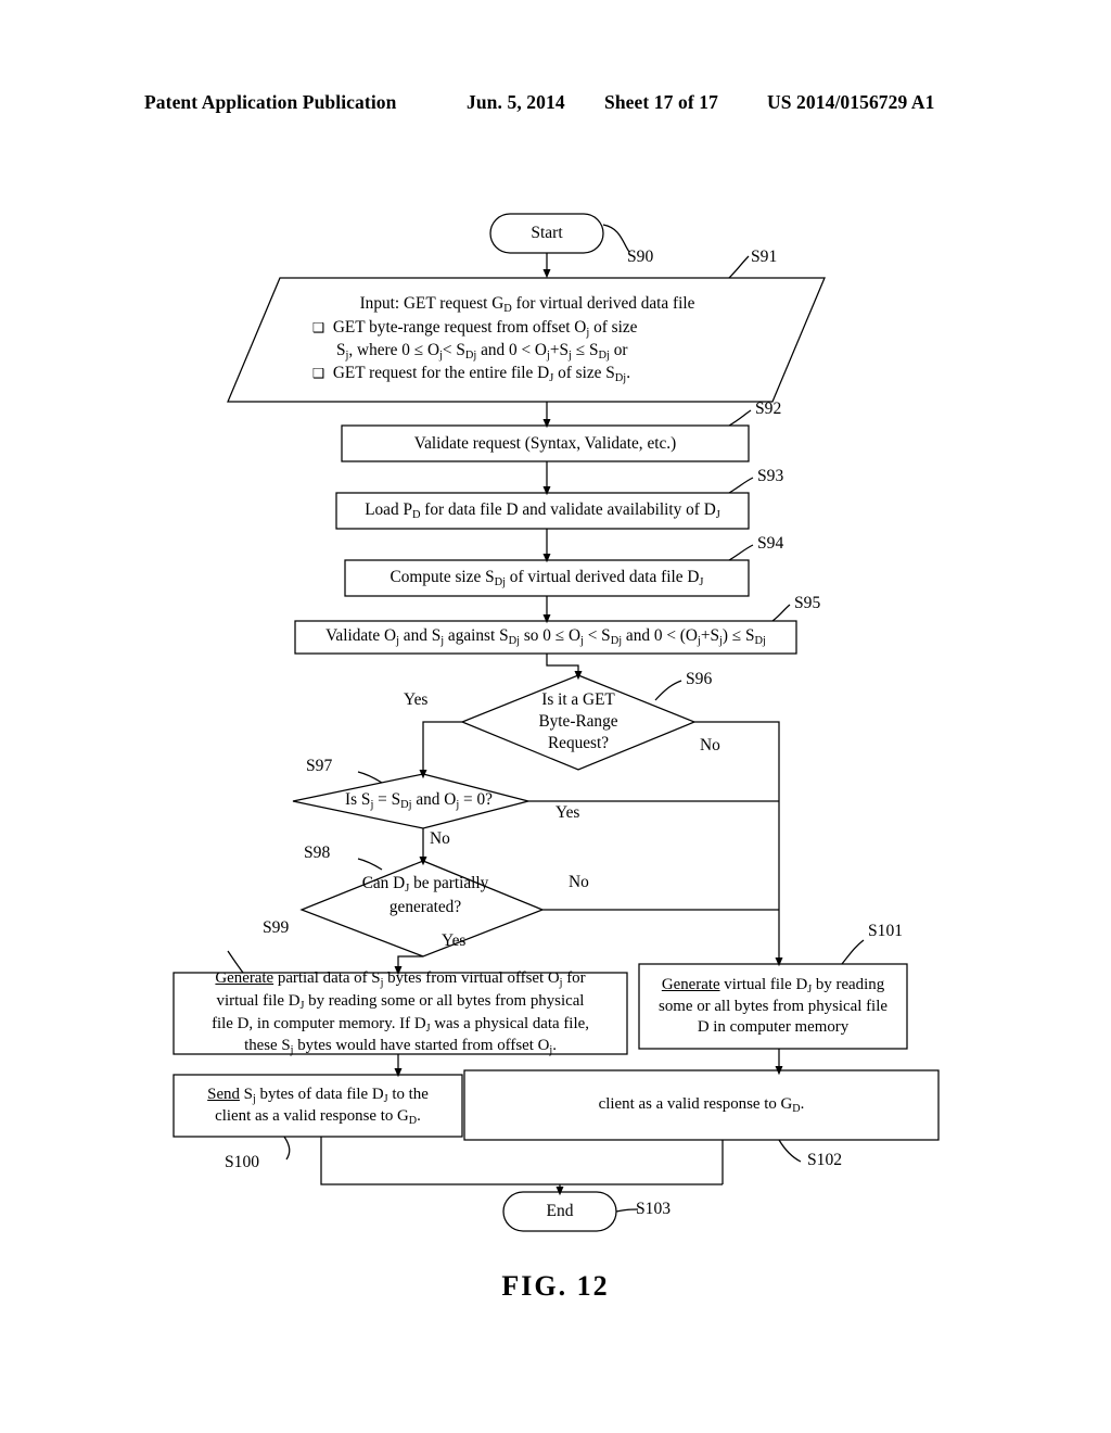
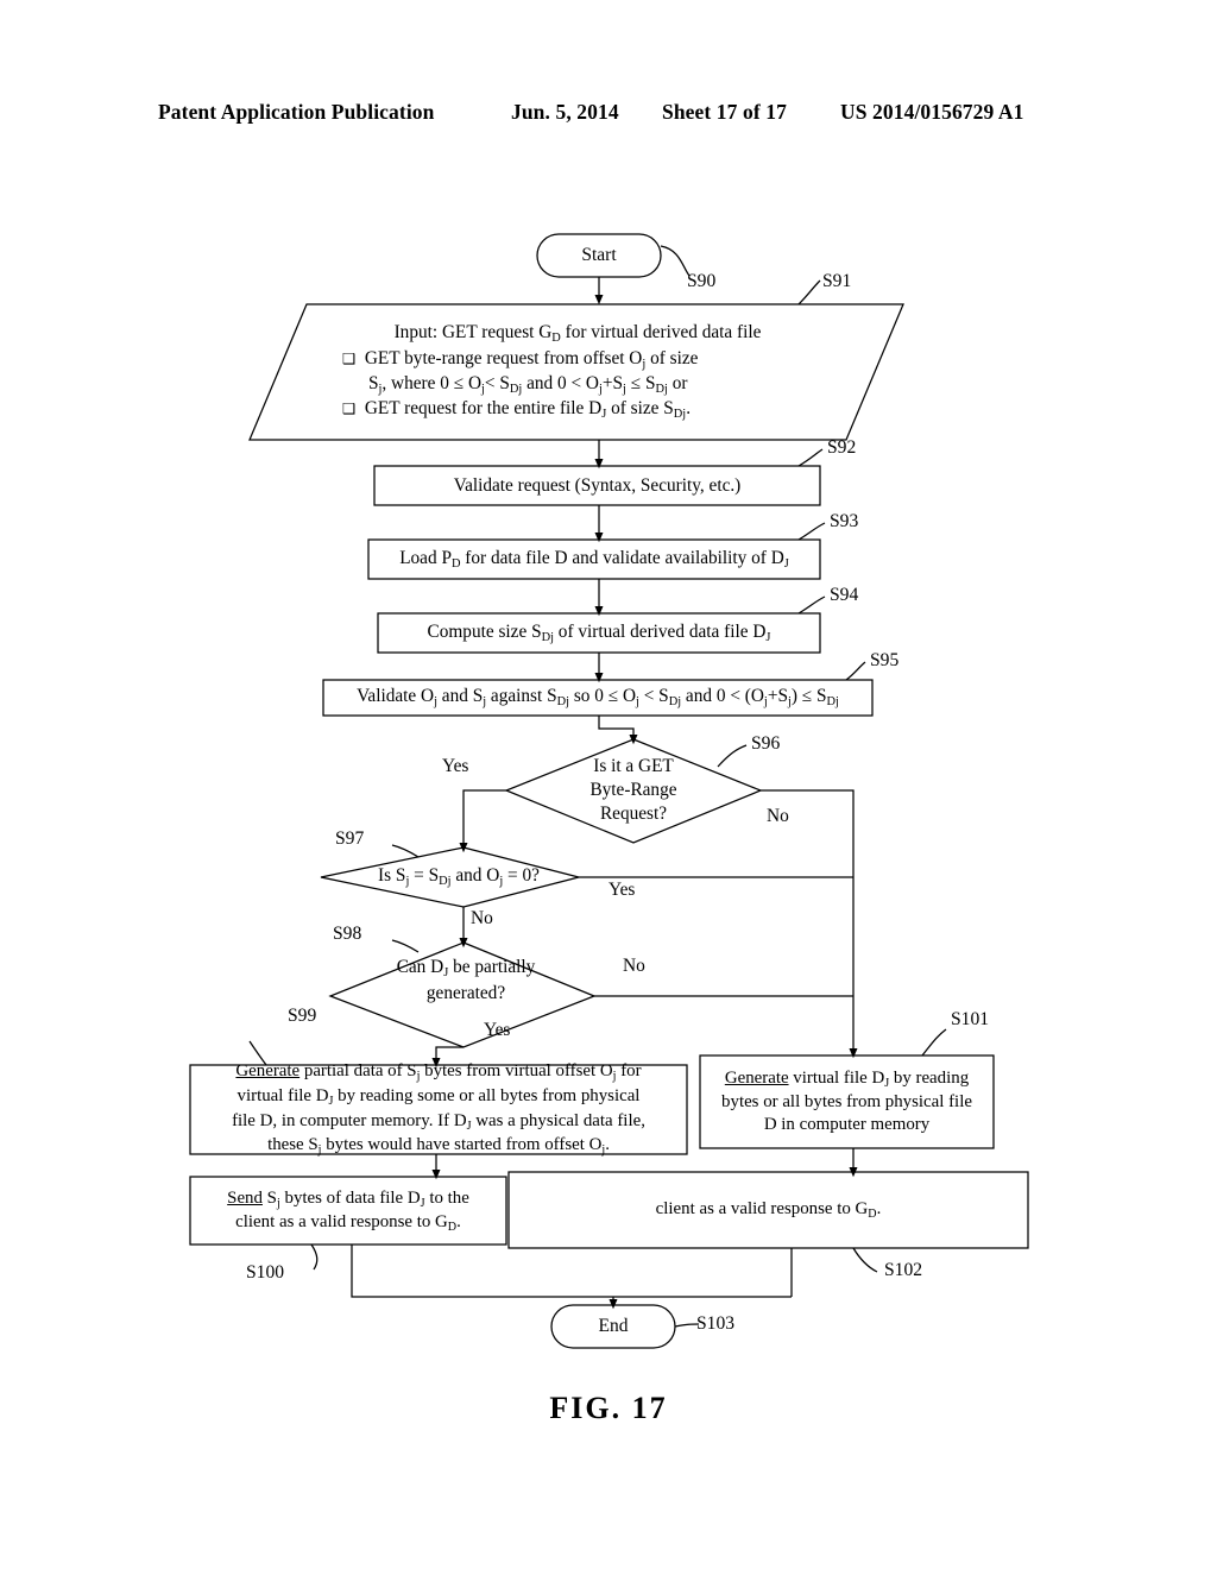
  Patent Application Publication
  Jun. 5, 2014
  Sheet 17 of 17
  US 2014/0156729 A1
  Start
  S90
  Input: GET request GD for virtual derived data file
  ❑ GET byte-range request from offset Oj of size
  Sj, where 0 ≤ Oj< SDj and 0 < Oj+Sj ≤ SDj or
  ❑ GET request for the entire file DJ of size SDj.
  S91
- Validate request (Syntax, Validate, etc.)
+ Validate request (Syntax, Security, etc.)
  S92
  Load PD for data file D and validate availability of DJ
  S93
  Compute size SDj of virtual derived data file DJ
  S94
  Validate Oj and Sj against SDj so 0 ≤ Oj < SDj and 0 < (Oj+Sj) ≤ SDj
  S95
  Is it a GET
  Byte-Range
  Request?
  S96
  Yes
  No
  Is Sj = SDj and Oj = 0?
  S97
  Yes
  No
  Can DJ be partially
  generated?
  S98
  No
  Yes
  Generate partial data of Sj bytes from virtual offset Oj for
  virtual file DJ by reading some or all bytes from physical
  file D, in computer memory. If DJ was a physical data file,
  these Sj bytes would have started from offset Oj.
  S99
  Generate virtual file DJ by reading
- some or all bytes from physical file
+ bytes or all bytes from physical file
  D in computer memory
  S101
  Send Sj bytes of data file DJ to the
  client as a valid response to GD.
  S100
  client as a valid response to GD.
  S102
  End
  S103
- FIG. 12
+ FIG. 17
